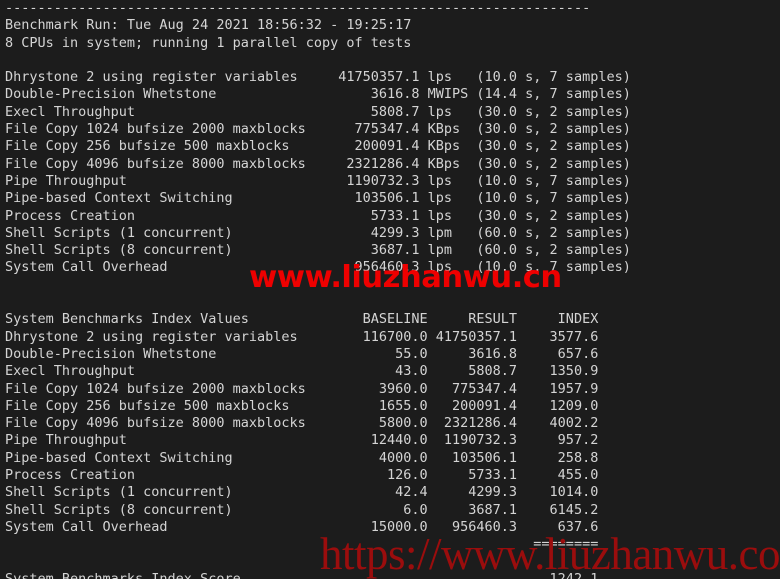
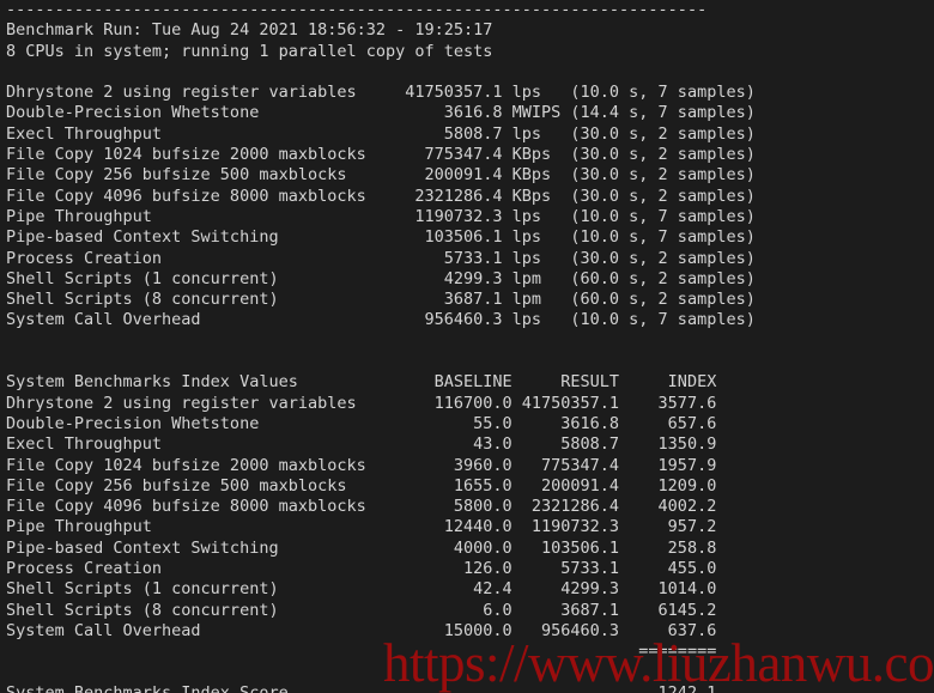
  ------------------------------------------------------------------------
  Benchmark Run: Tue Aug 24 2021 18:56:32 - 19:25:17
  8 CPUs in system; running 1 parallel copy of tests
  Dhrystone 2 using register variables 41750357.1 lps (10.0 s, 7 samples)
  Double-Precision Whetstone 3616.8 MWIPS (14.4 s, 7 samples)
  Execl Throughput 5808.7 lps (30.0 s, 2 samples)
  File Copy 1024 bufsize 2000 maxblocks 775347.4 KBps (30.0 s, 2 samples)
  File Copy 256 bufsize 500 maxblocks 200091.4 KBps (30.0 s, 2 samples)
  File Copy 4096 bufsize 8000 maxblocks 2321286.4 KBps (30.0 s, 2 samples)
  Pipe Throughput 1190732.3 lps (10.0 s, 7 samples)
  Pipe-based Context Switching 103506.1 lps (10.0 s, 7 samples)
  Process Creation 5733.1 lps (30.0 s, 2 samples)
  Shell Scripts (1 concurrent) 4299.3 lpm (60.0 s, 2 samples)
  Shell Scripts (8 concurrent) 3687.1 lpm (60.0 s, 2 samples)
  System Call Overhead 956460.3 lps (10.0 s, 7 samples)
  System Benchmarks Index Values BASELINE RESULT INDEX
  Dhrystone 2 using register variables 116700.0 41750357.1 3577.6
  Double-Precision Whetstone 55.0 3616.8 657.6
  Execl Throughput 43.0 5808.7 1350.9
  File Copy 1024 bufsize 2000 maxblocks 3960.0 775347.4 1957.9
  File Copy 256 bufsize 500 maxblocks 1655.0 200091.4 1209.0
  File Copy 4096 bufsize 8000 maxblocks 5800.0 2321286.4 4002.2
  Pipe Throughput 12440.0 1190732.3 957.2
  Pipe-based Context Switching 4000.0 103506.1 258.8
  Process Creation 126.0 5733.1 455.0
  Shell Scripts (1 concurrent) 42.4 4299.3 1014.0
  Shell Scripts (8 concurrent) 6.0 3687.1 6145.2
  System Call Overhead 15000.0 956460.3 637.6
  ========
- www.liuzhanwu.cn
  https://www.liuzhanwu.co
